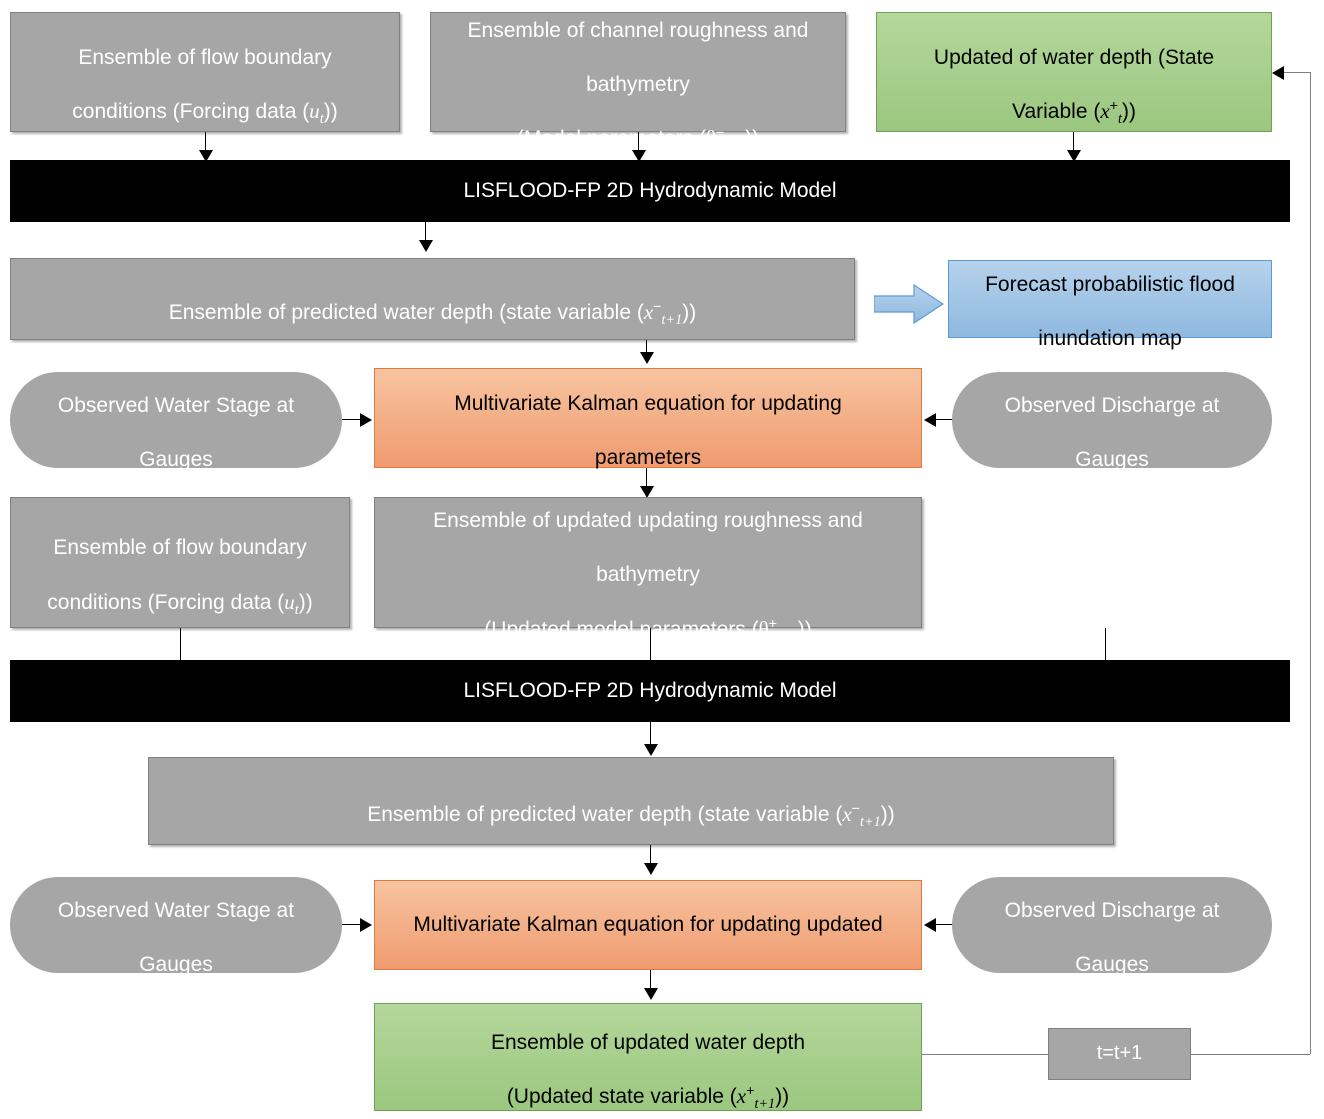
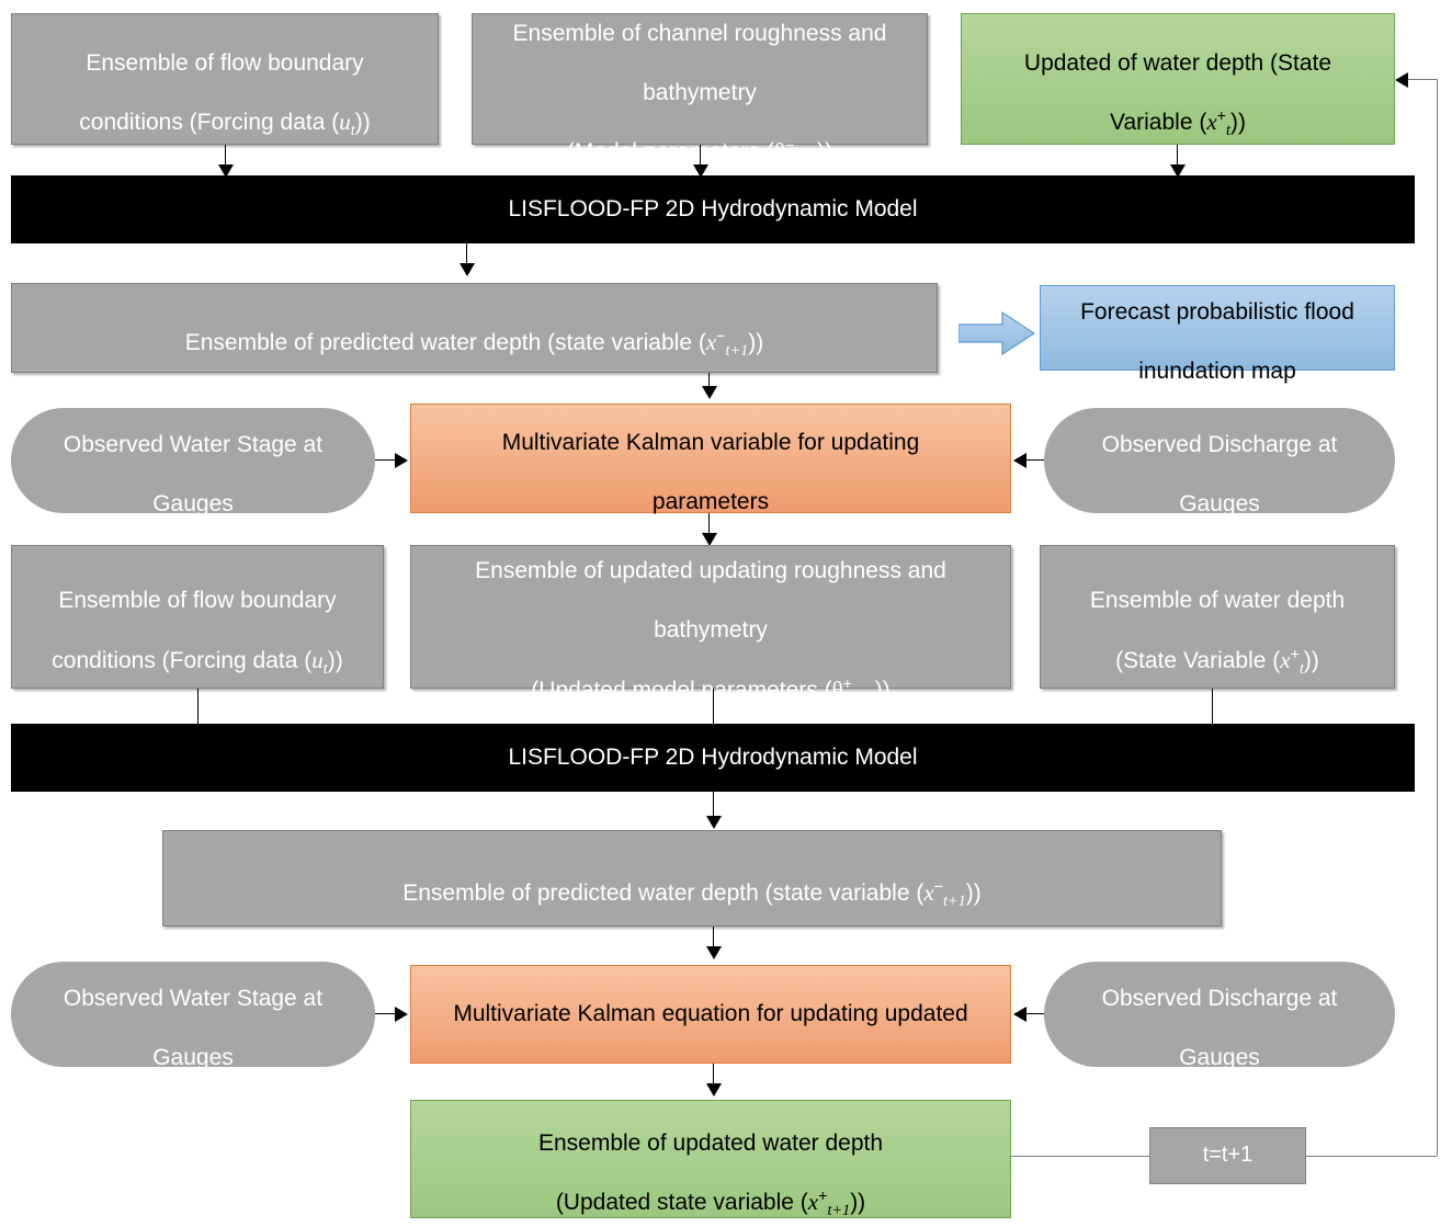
  Ensemble of flow boundary
  conditions (Forcing data (ut))
  Ensemble of channel roughness and
  bathymetry
  (Model paraeters (θ− ))
  Updated of water depth (State
  Variable (x+t))
  LISFLOOD-FP 2D Hydrodynamic Model
  Ensemble of predicted water depth (state variable (x−t+1))
  Forecast probabilistic flood
  inundation map
  Observed Water Stage at
  Gauges
- Multivariate Kalman equation for updating
+ Multivariate Kalman variable for updating
  parameters
  Observed Discharge at
  Gauges
  Ensemble of flow boundary
  conditions (Forcing data (ut))
  Ensemble of updated updating roughness and
  bathymetry
  (Updated model parameters (θ+t+1))
+ Ensemble of water depth
+ (State Variable (x+t))
  LISFLOOD-FP 2D Hydrodynamic Model
  Ensemble of predicted water depth (state variable (x−t+1))
  Observed Water Stage at
  Gauges
  Multivariate Kalman equation for updating updated
  Observed Discharge at
  Gauges
  Ensemble of updated water depth
  (Updated state variable (x+t+1))
  t=t+1
